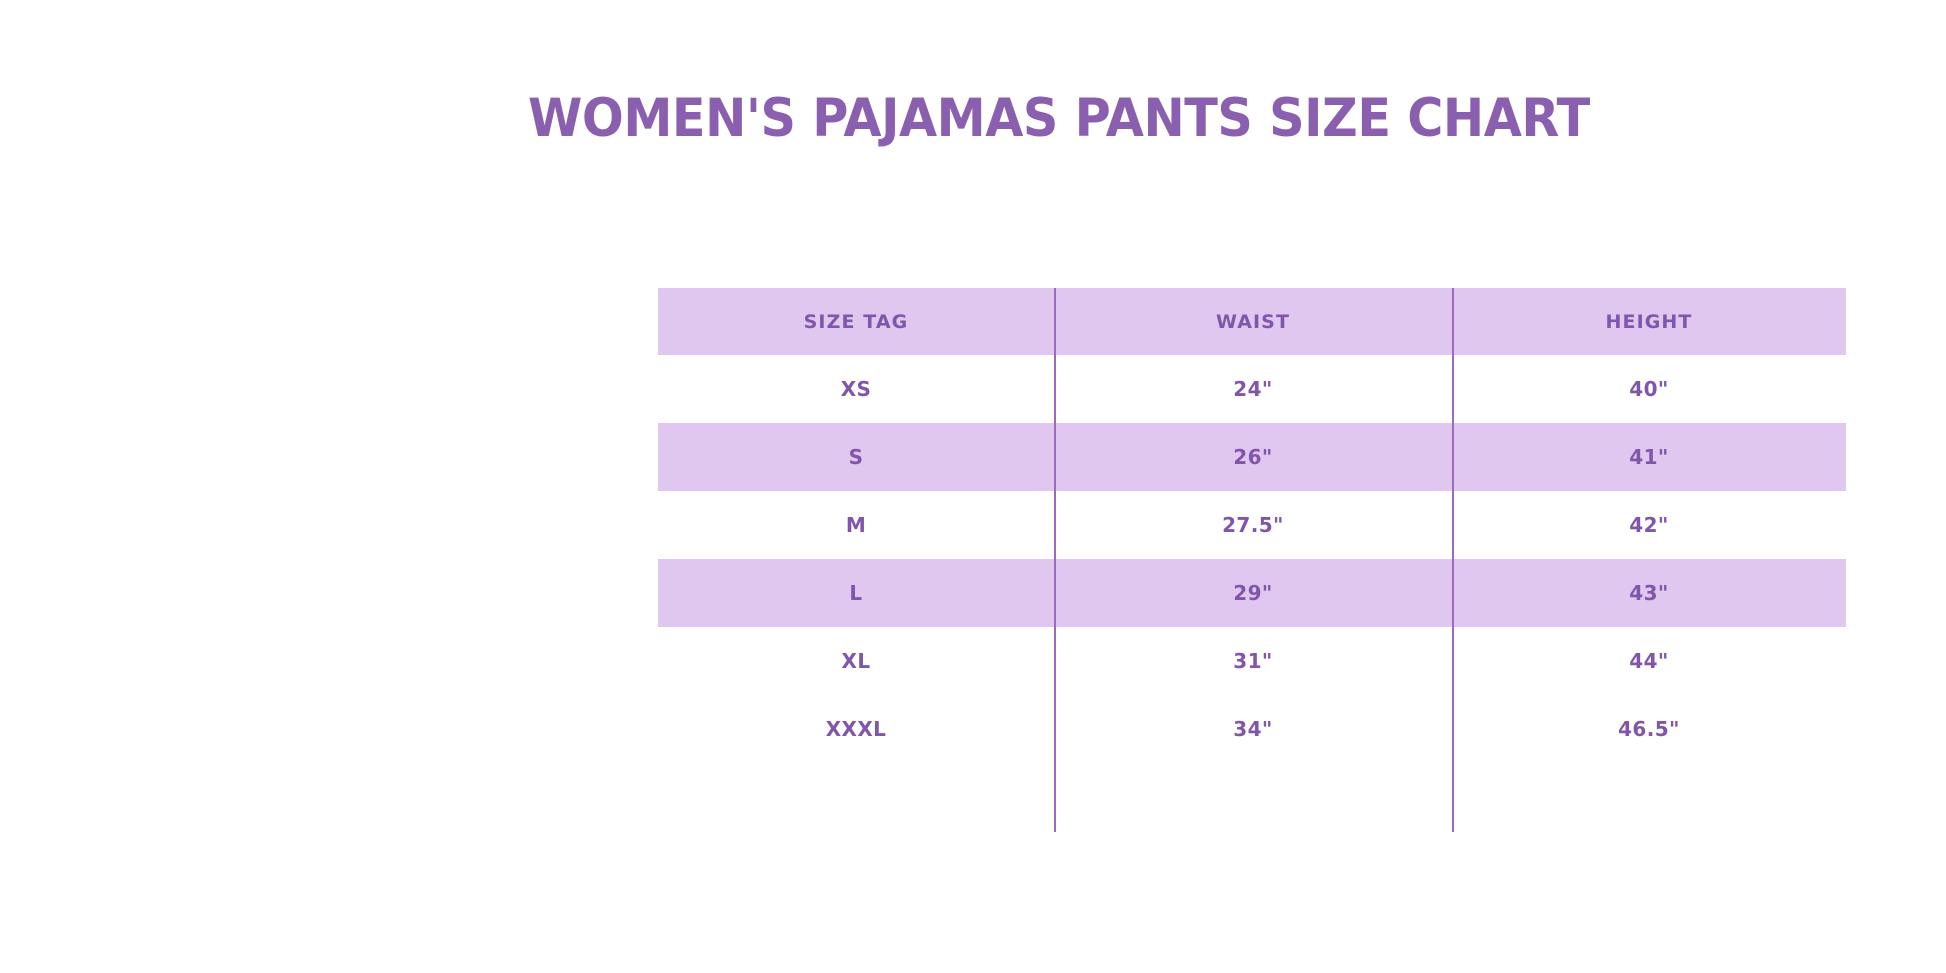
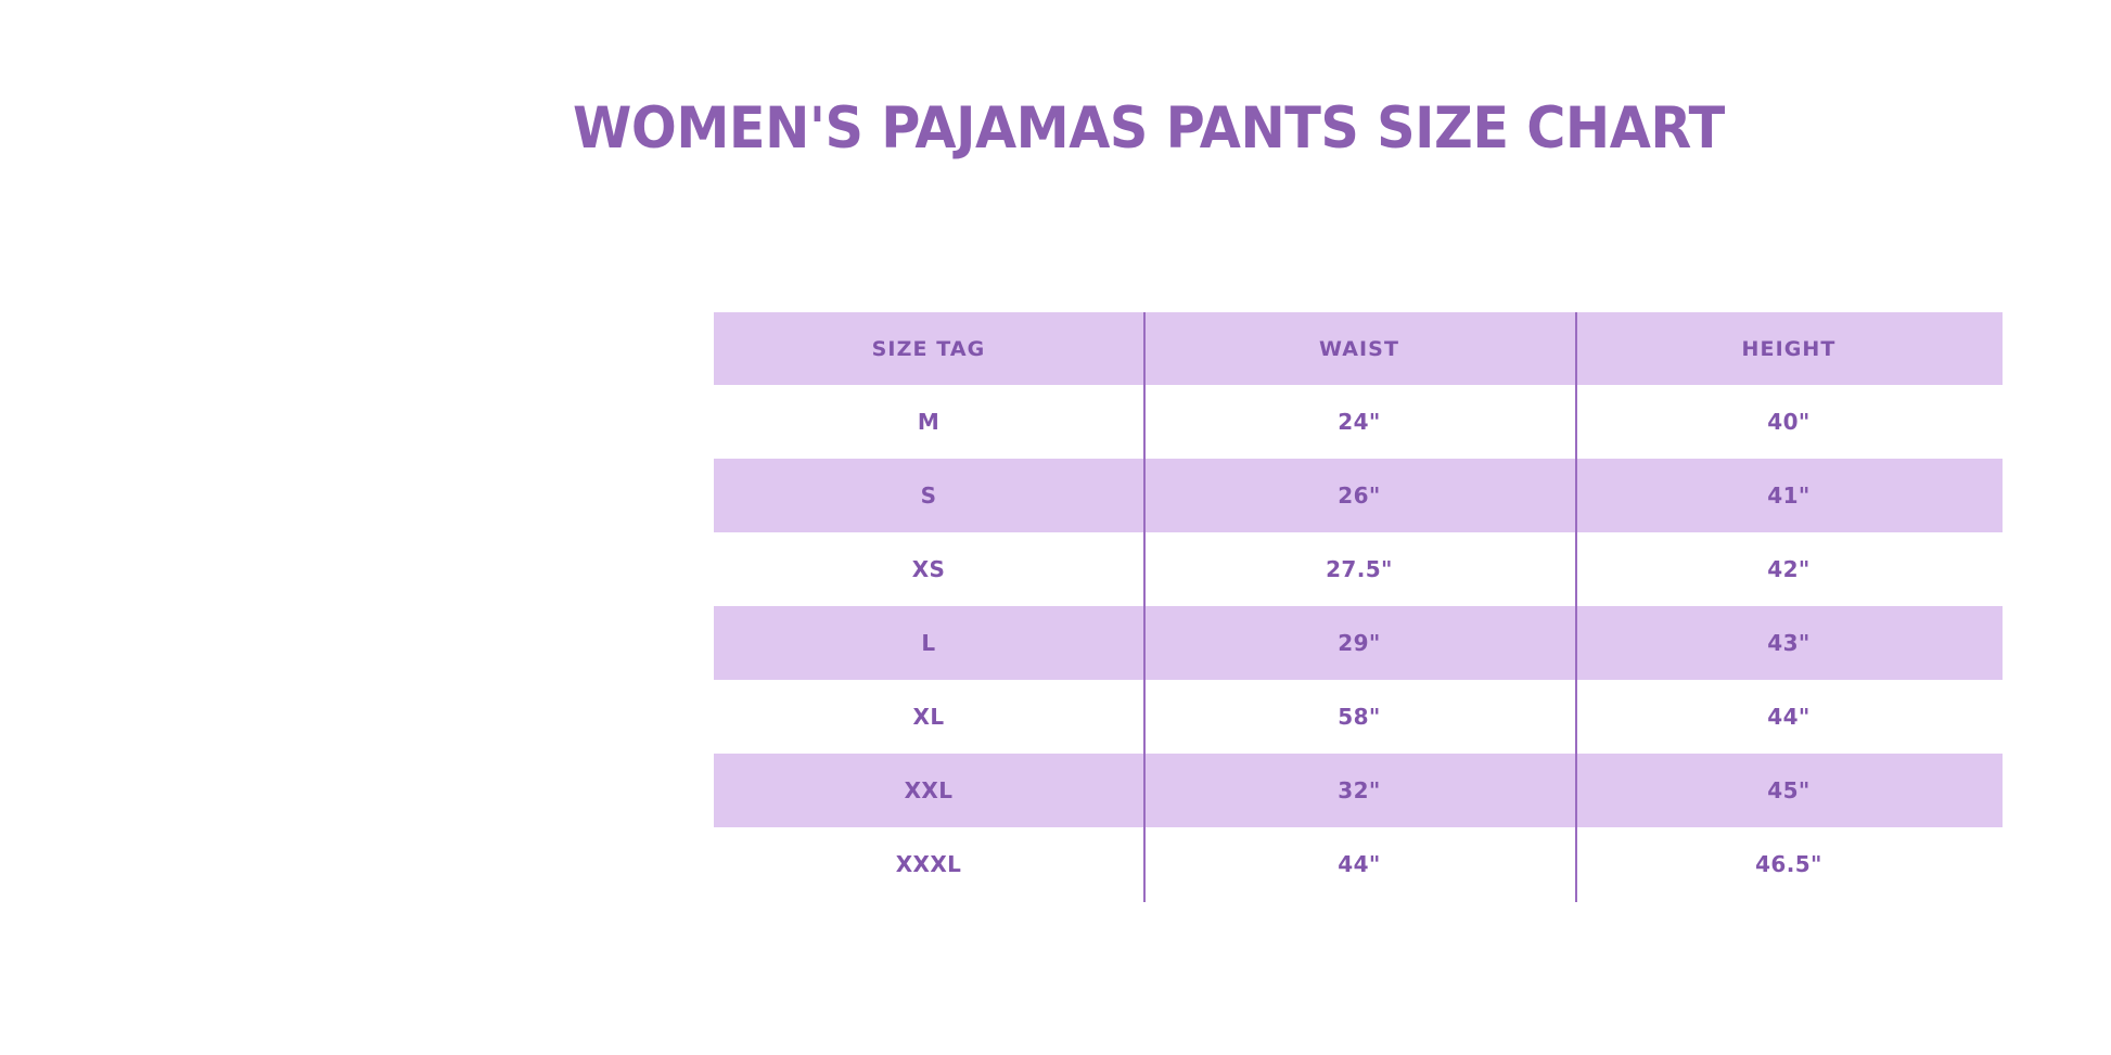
  WOMEN'S PAJAMAS PANTS SIZE CHART
  SIZE TAG	WAIST	HEIGHT
- XS	24"	40"
+ M	24"	40"
  S	26"	41"
- M	27.5"	42"
+ XS	27.5"	42"
  L	29"	43"
- XL	31"	44"
+ XL	58"	44"
+ XXL	32"	45"
- XXXL	34"	46.5"
+ XXXL	44"	46.5"
